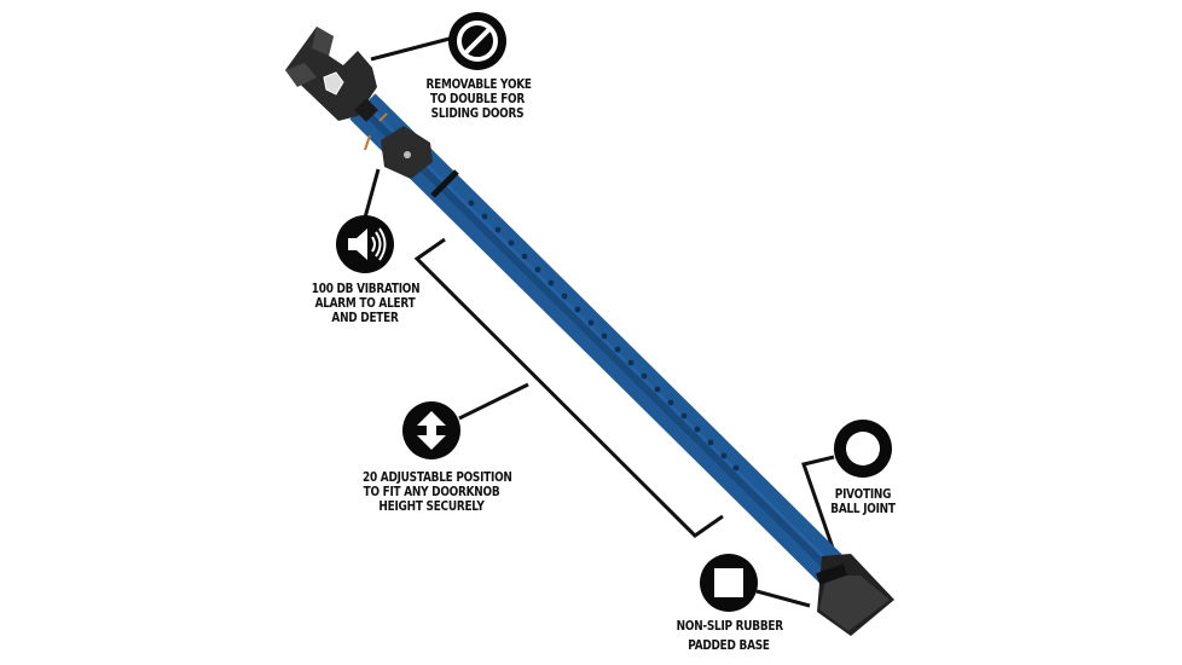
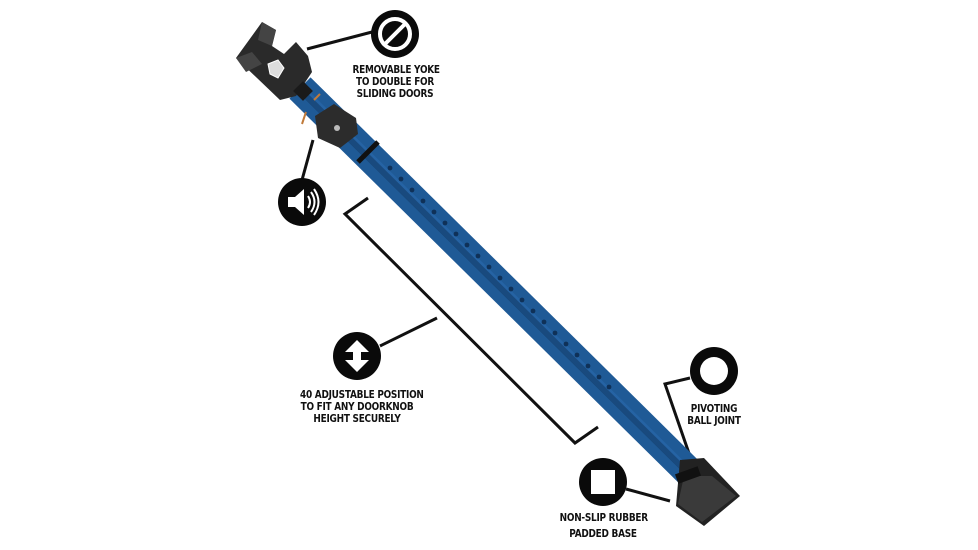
  REMOVABLE YOKE
  TO DOUBLE FOR
  SLIDING DOORS
- 100 DB VIBRATION
- ALARM TO ALERT
- AND DETER
- 20 ADJUSTABLE POSITION
+ 40 ADJUSTABLE POSITION
  TO FIT ANY DOORKNOB
  HEIGHT SECURELY
  PIVOTING
  BALL JOINT
  NON-SLIP RUBBER
  PADDED BASE
